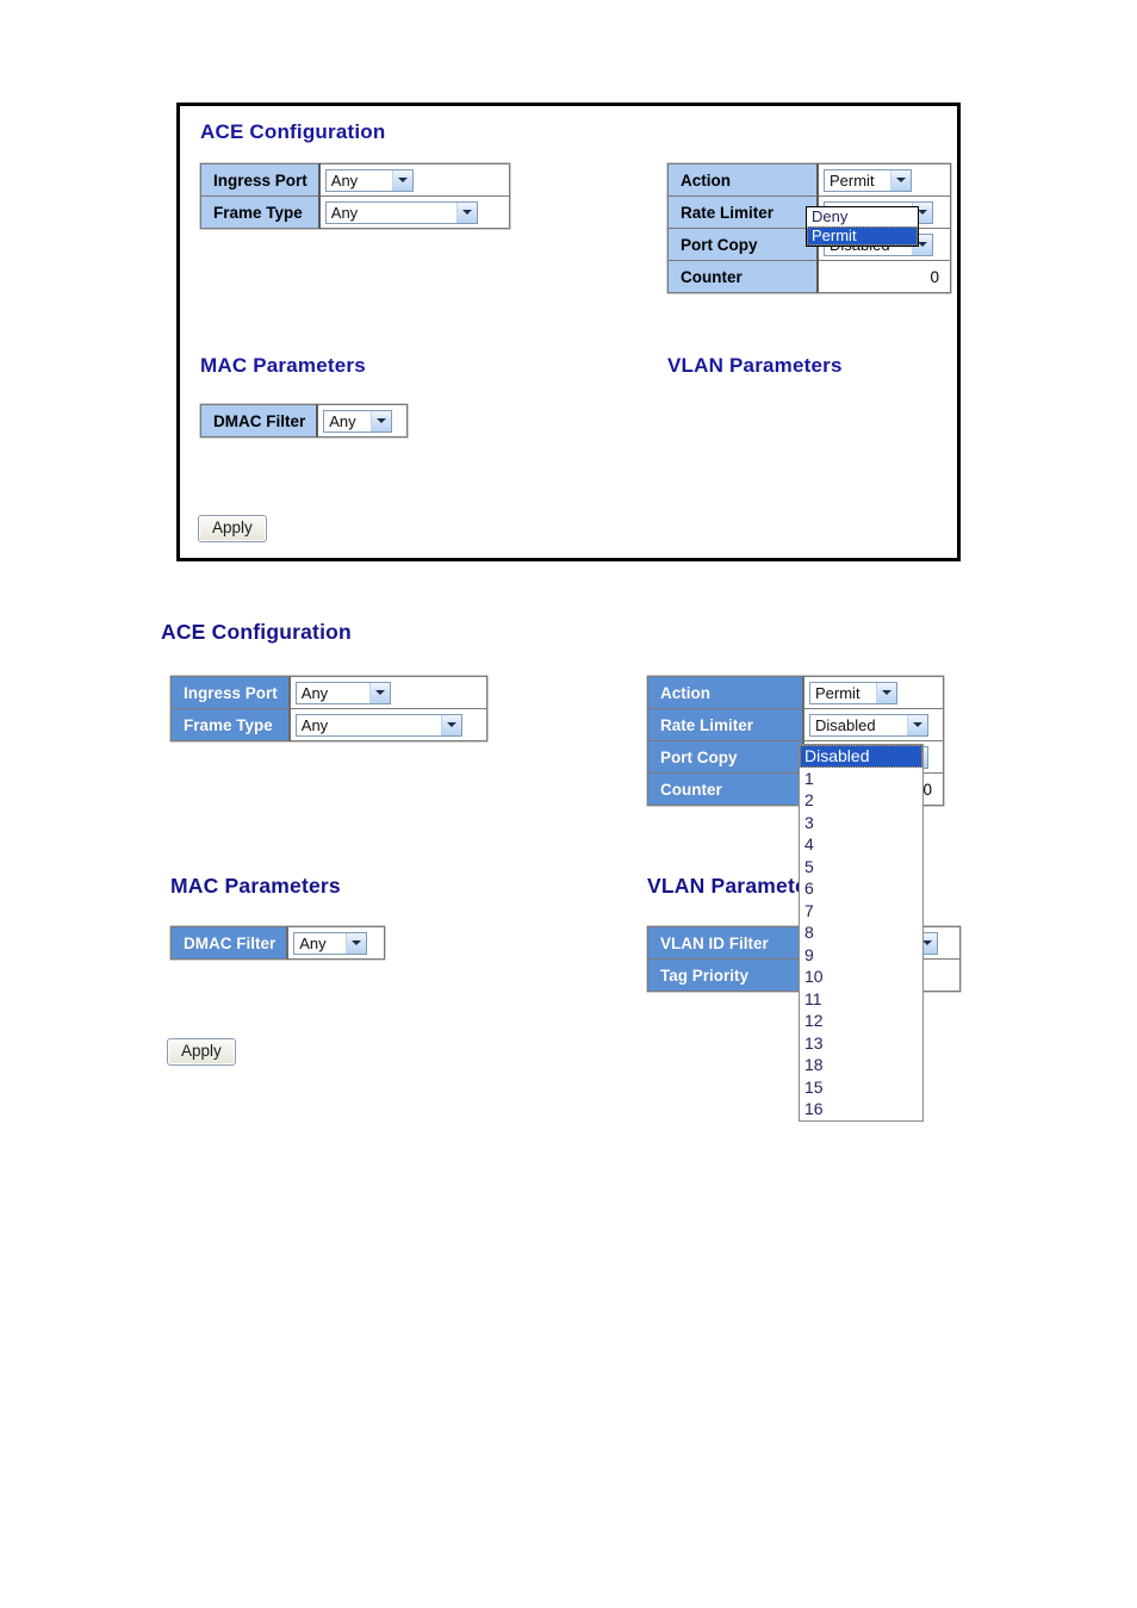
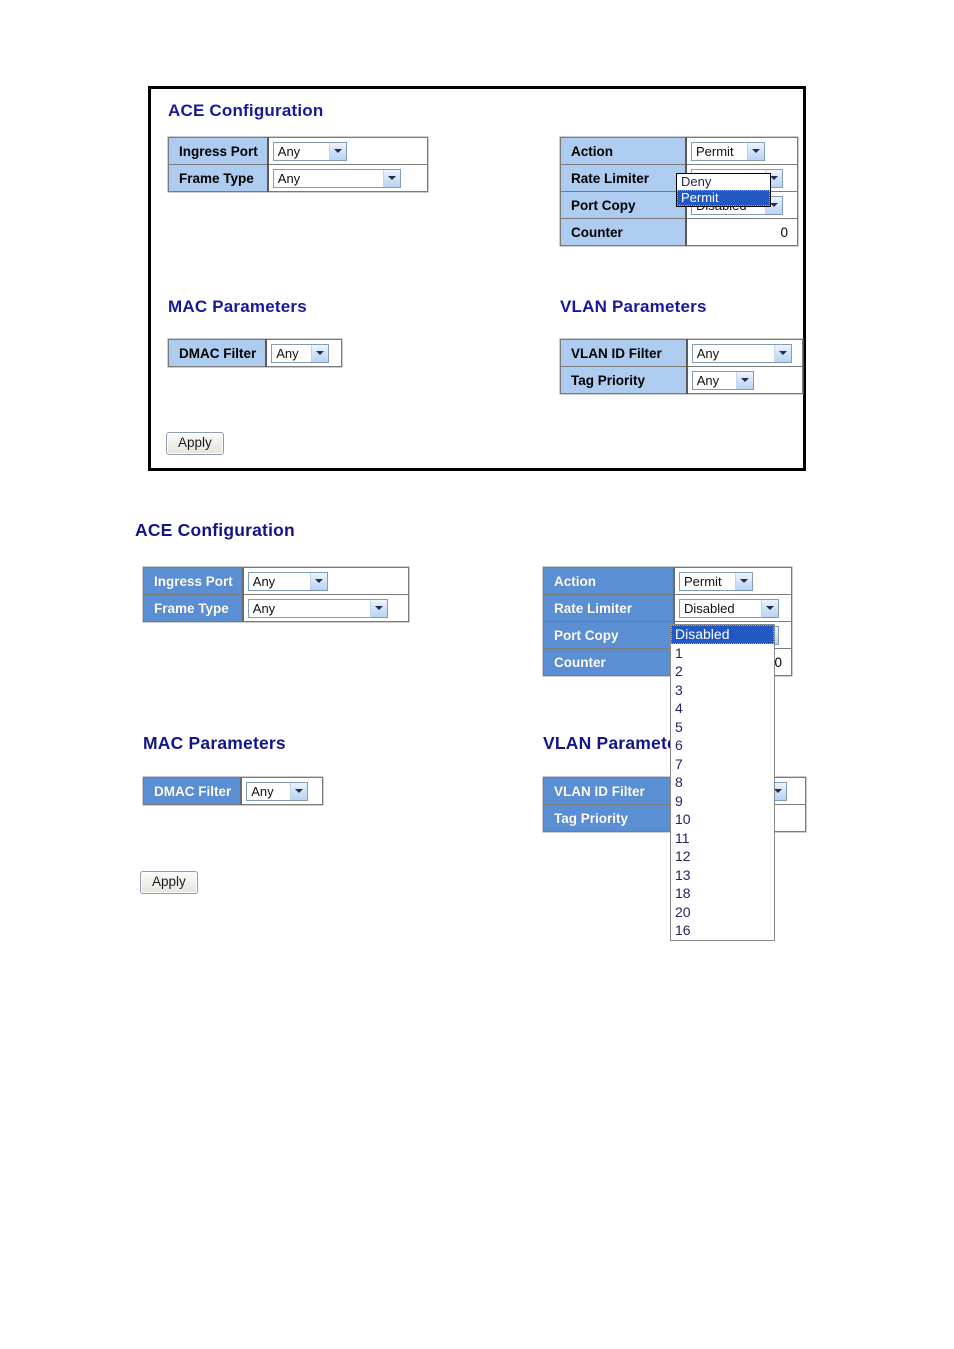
  ACE Configuration
  Ingress Port	Any
  Frame Type	Any
  Action	Permit
  Counter	0
  Deny
  Permit
  MAC Parameters
  VLAN Parameters
  DMAC Filter	Any
+ VLAN ID Filter	Any
+ Tag Priority	Any
  Apply
  ACE Configuration
  Ingress Port	Any
  Frame Type	Any
  Action	Permit
  Rate Limiter	Disabled
  Counter	0
  MAC Parameters
  VLAN Paramet
  DMAC Filter	Any
  VLAN ID Filter
  Tag Priority
  Apply
  Disabled
  1
  2
  3
  4
  5
  6
  7
  8
  9
  10
  11
  12
  13
  18
- 15
+ 20
  16
